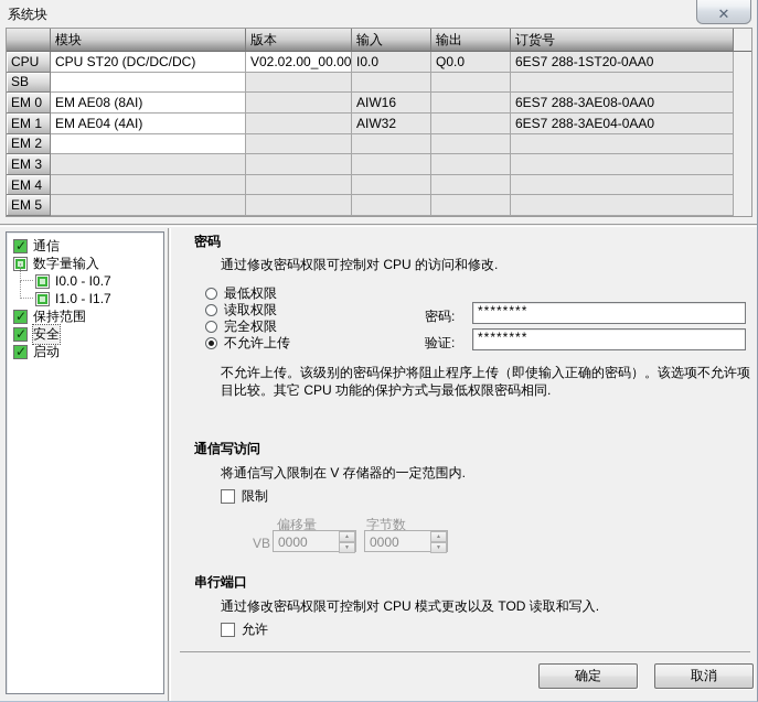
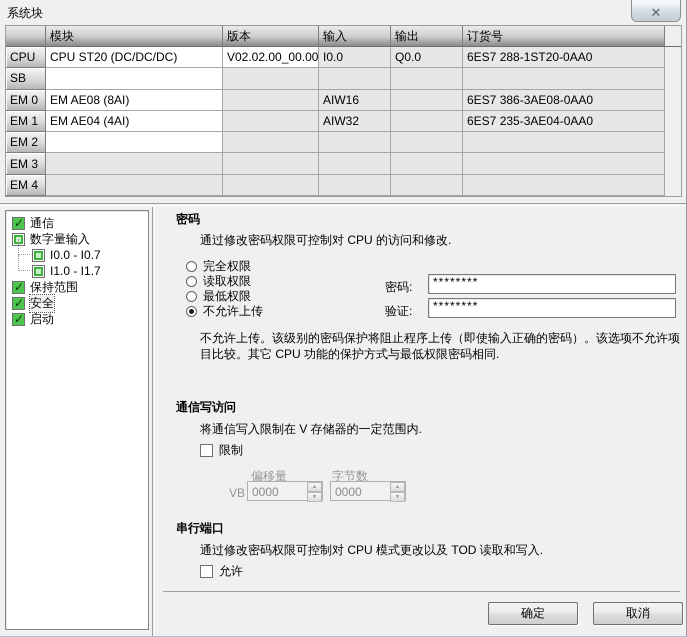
  系统块
  ✕
  模块
  版本
  输入
  输出
  订货号
  CPU
  CPU ST20 (DC/DC/DC)
  V02.02.00_00.00
  I0.0
  Q0.0
  6ES7 288-1ST20-0AA0
  SB
  EM 0
  EM AE08 (8AI)
  AIW16
- 6ES7 288-3AE08-0AA0
+ 6ES7 386-3AE08-0AA0
  EM 1
  EM AE04 (4AI)
  AIW32
- 6ES7 288-3AE04-0AA0
+ 6ES7 235-3AE04-0AA0
  EM 2
  EM 3
  EM 4
- EM 5
  通信
  数字量输入
  I0.0 - I0.7
  I1.0 - I1.7
  保持范围
  安全
  启动
  密码
  通过修改密码权限可控制对 CPU 的访问和修改.
- 最低权限
+ 完全权限
  读取权限
- 完全权限
+ 最低权限
  不允许上传
  密码:
  ********
  验证:
  ********
  不允许上传。该级别的密码保护将阻止程序上传（即使输入正确的密码）。该选项不允许项目比较。其它 CPU 功能的保护方式与最低权限密码相同.
  通信写访问
  将通信写入限制在 V 存储器的一定范围内.
  限制
  偏移量
  字节数
  VB
  0000
  0000
  串行端口
  通过修改密码权限可控制对 CPU 模式更改以及 TOD 读取和写入.
  允许
  确定
  取消
